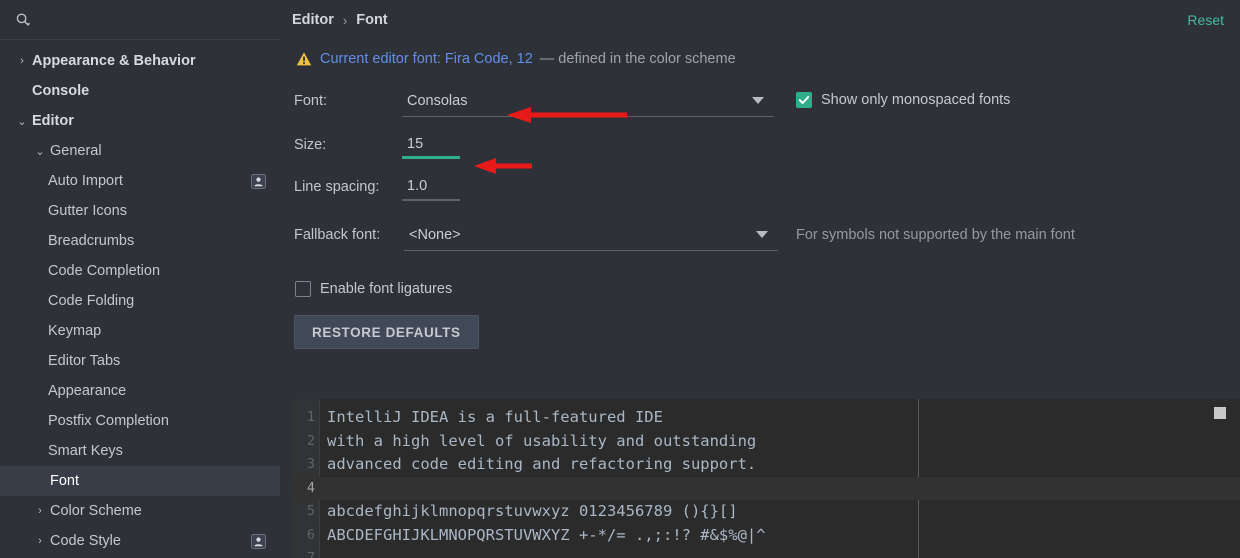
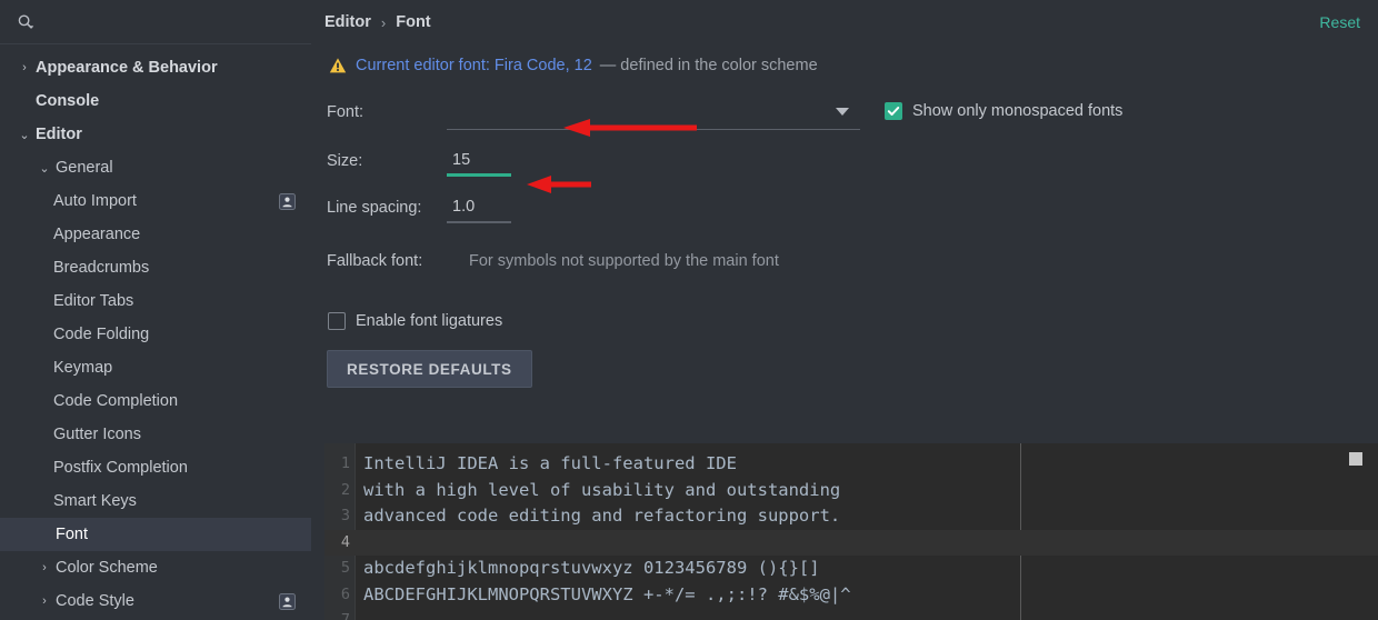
  ›
  Appearance & Behavior
  Console
  ⌄
  Editor
  ⌄
  General
  Auto Import
- Gutter Icons
+ Appearance
  Breadcrumbs
- Code Completion
+ Editor Tabs
  Code Folding
  Keymap
- Editor Tabs
+ Code Completion
- Appearance
+ Gutter Icons
  Postfix Completion
  Smart Keys
  Font
  ›
  Color Scheme
  ›
  Code Style
  Editor
  ›
  Font
  Reset
  Current editor font: Fira Code, 12
  — defined in the color scheme
  Font:
- Consolas
  Show only monospaced fonts
  Size:
  15
  Line spacing:
  1.0
  Fallback font:
- <None>
  For symbols not supported by the main font
  Enable font ligatures
  RESTORE DEFAULTS
  1
  IntelliJ IDEA is a full-featured IDE
  2
  with a high level of usability and outstanding
  3
  advanced code editing and refactoring support.
  4
  5
  abcdefghijklmnopqrstuvwxyz 0123456789 (){}[]
  6
  ABCDEFGHIJKLMNOPQRSTUVWXYZ +-*/= .,;:!? #&$%@|^
